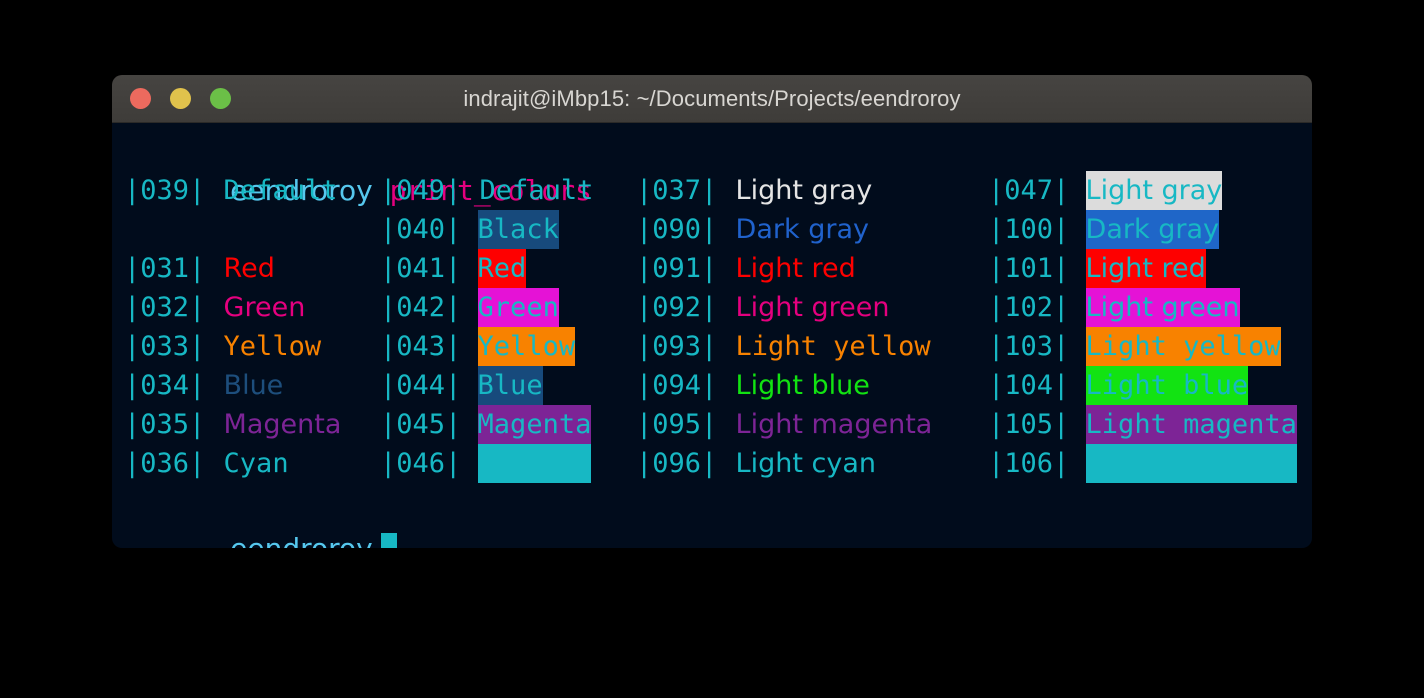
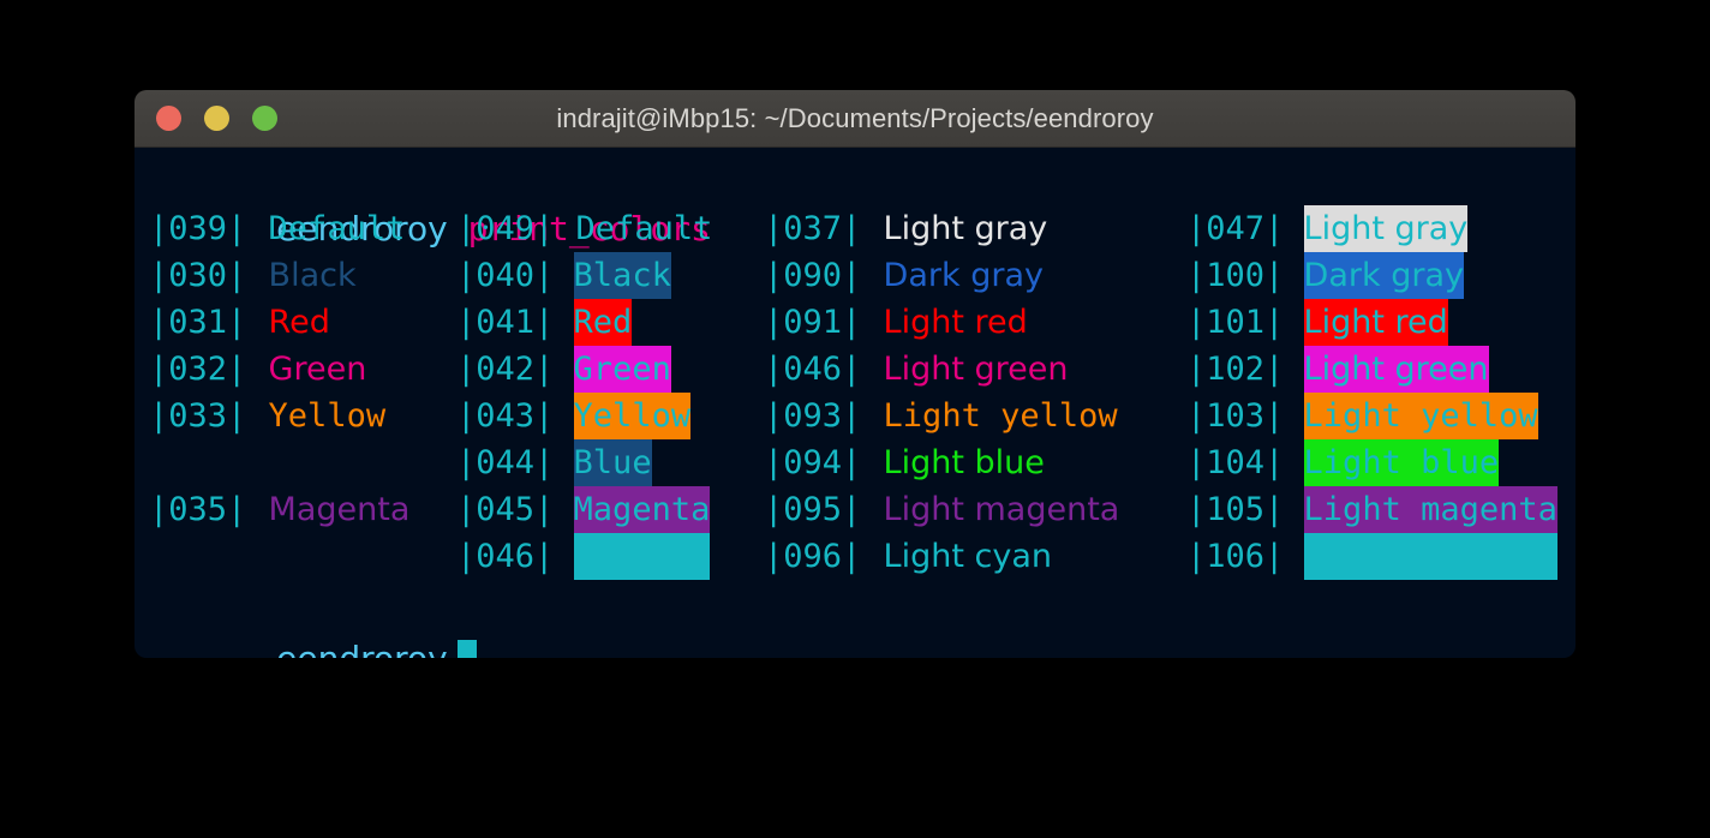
  indrajit@iMbp15: ~/Documents/Projects/eendroroy
  eendroroy print_colors
  |039| Default
  |049| Default
  |037| Light gray
  |047| Light gray
+ |030| Black
  |040| Black
  |090| Dark gray
  |100| Dark gray
  |031| Red
  |041| Red
  |091| Light red
  |101| Light red
  |032| Green
  |042| Green
- |092| Light green
+ |046| Light green
  |102| Light green
  |033| Yellow
  |043| Yellow
  |093| Light yellow
  |103| Light yellow
- |034| Blue
  |044| Blue
  |094| Light blue
  |104| Light blue
  |035| Magenta
  |045| Magenta
  |095| Light magenta
  |105| Light magenta
- |036| Cyan
  |046|
  |096| Light cyan
  |106|
